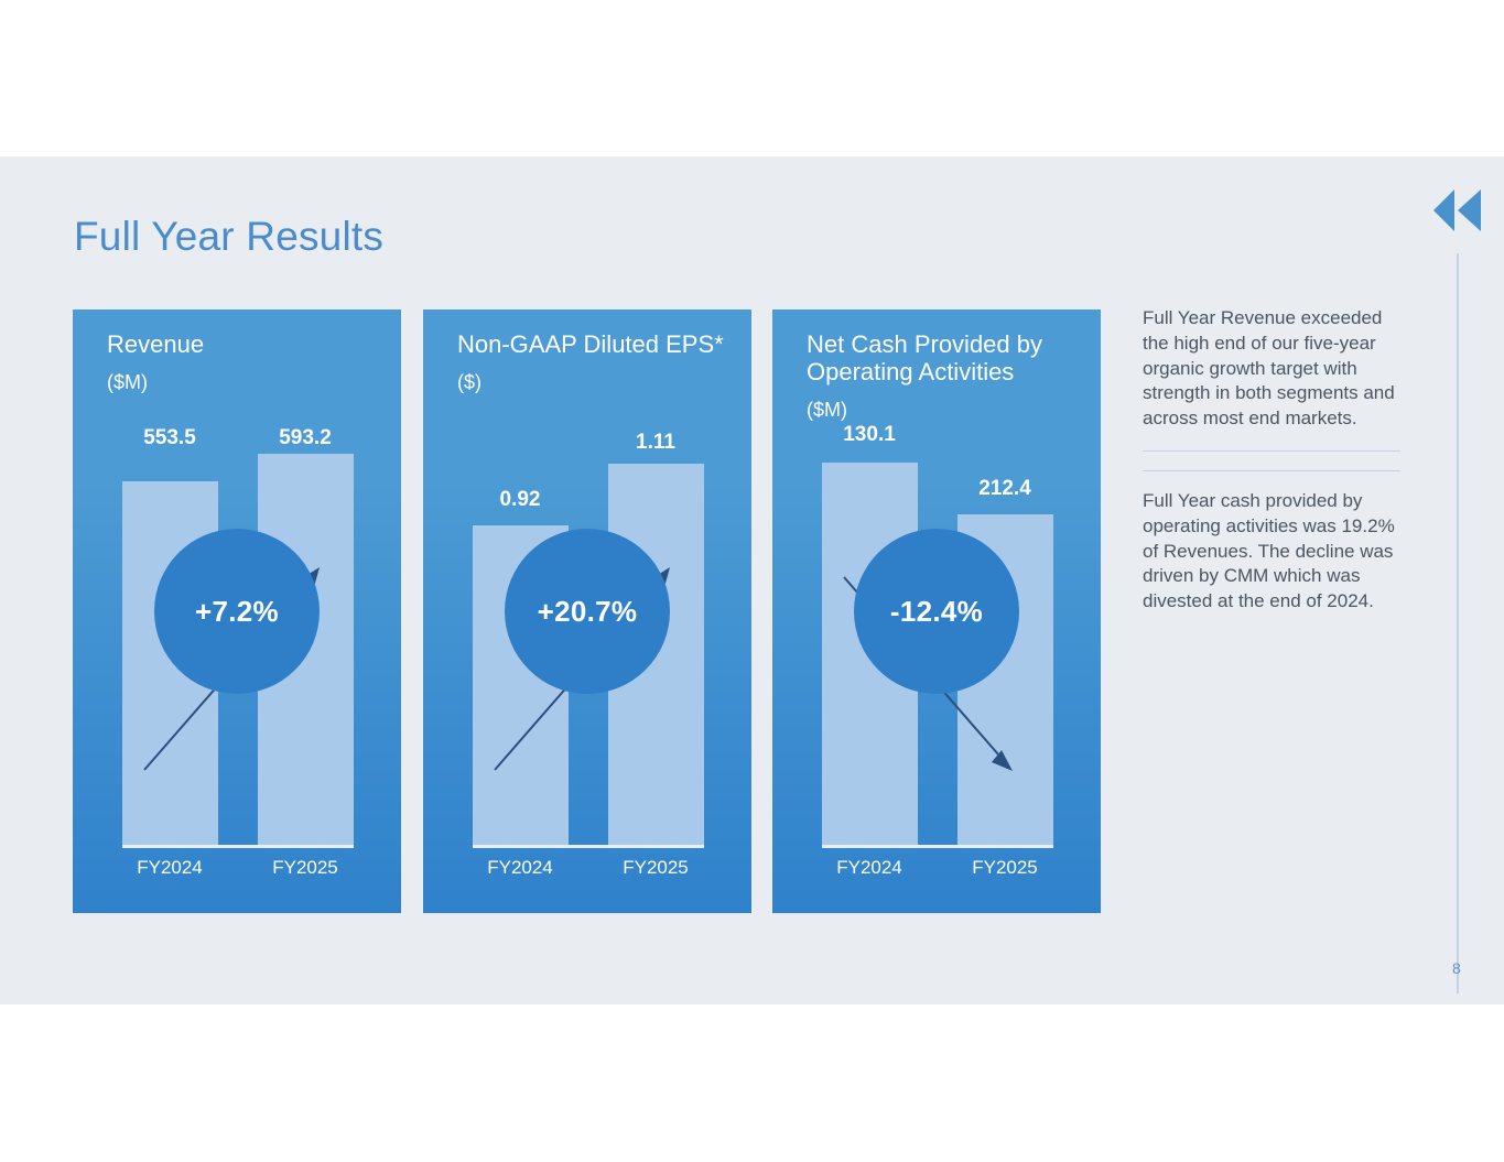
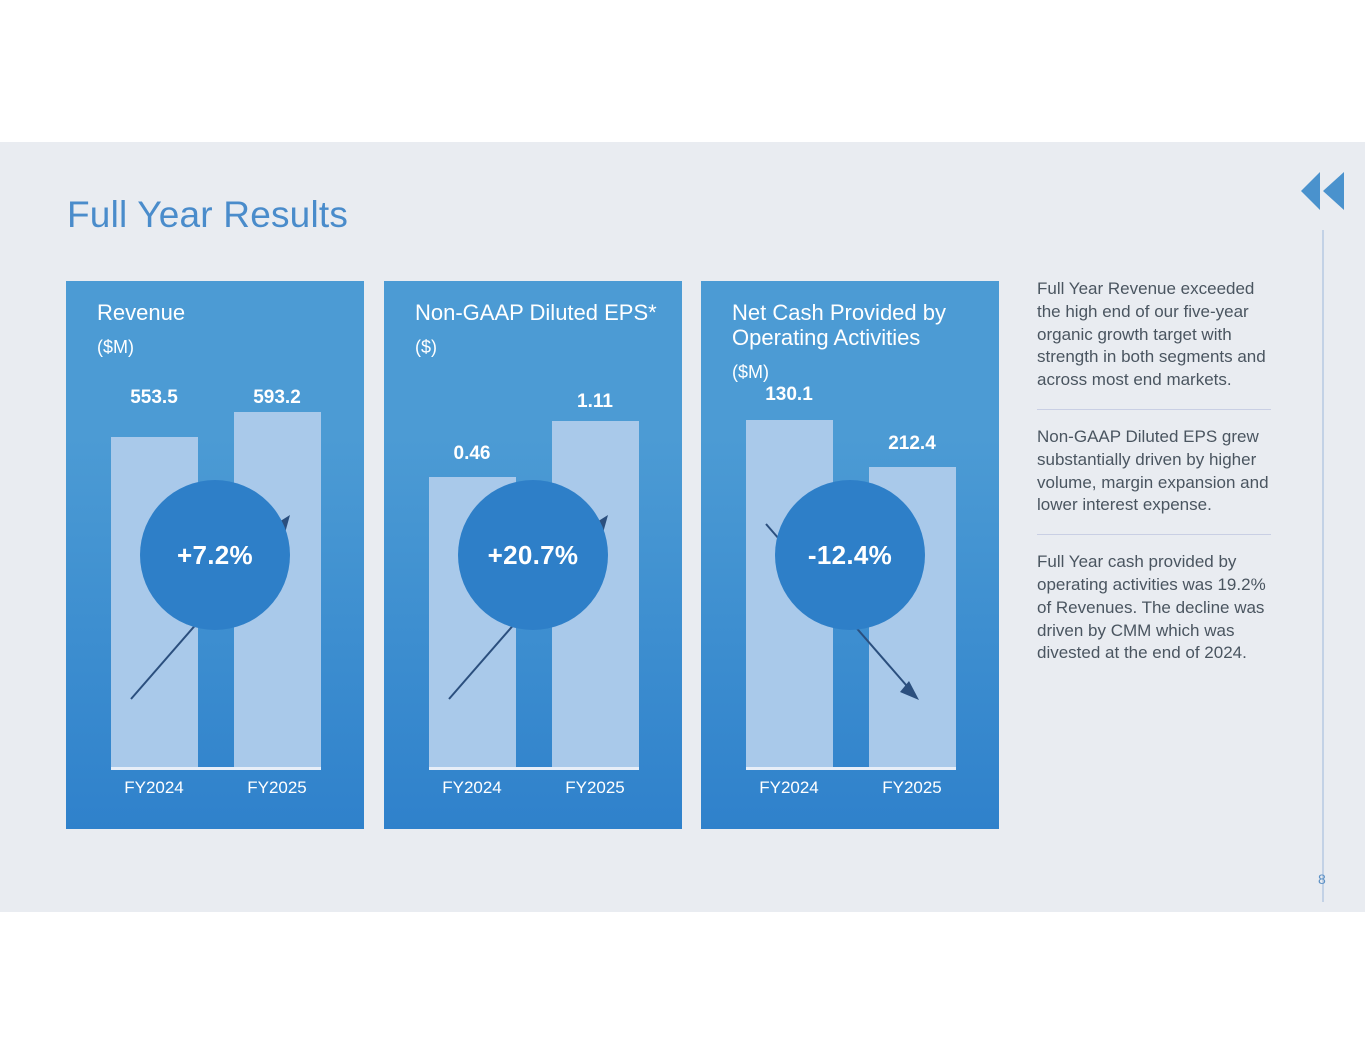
  Full Year Results
  Revenue
  ($M)
  553.5
  593.2
  +7.2%
  FY2024
  FY2025
  Non-GAAP Diluted EPS*
  ($)
- 0.92
+ 0.46
  1.11
  +20.7%
  FY2024
  FY2025
  Net Cash Provided by Operating Activities
  ($M)
  130.1
  212.4
  -12.4%
  FY2024
  FY2025
  Full Year Revenue exceeded the high end of our five-year organic growth target with strength in both segments and across most end markets.
+ Non-GAAP Diluted EPS grew substantially driven by higher volume, margin expansion and lower interest expense.
  Full Year cash provided by operating activities was 19.2% of Revenues. The decline was driven by CMM which was divested at the end of 2024.
  8
